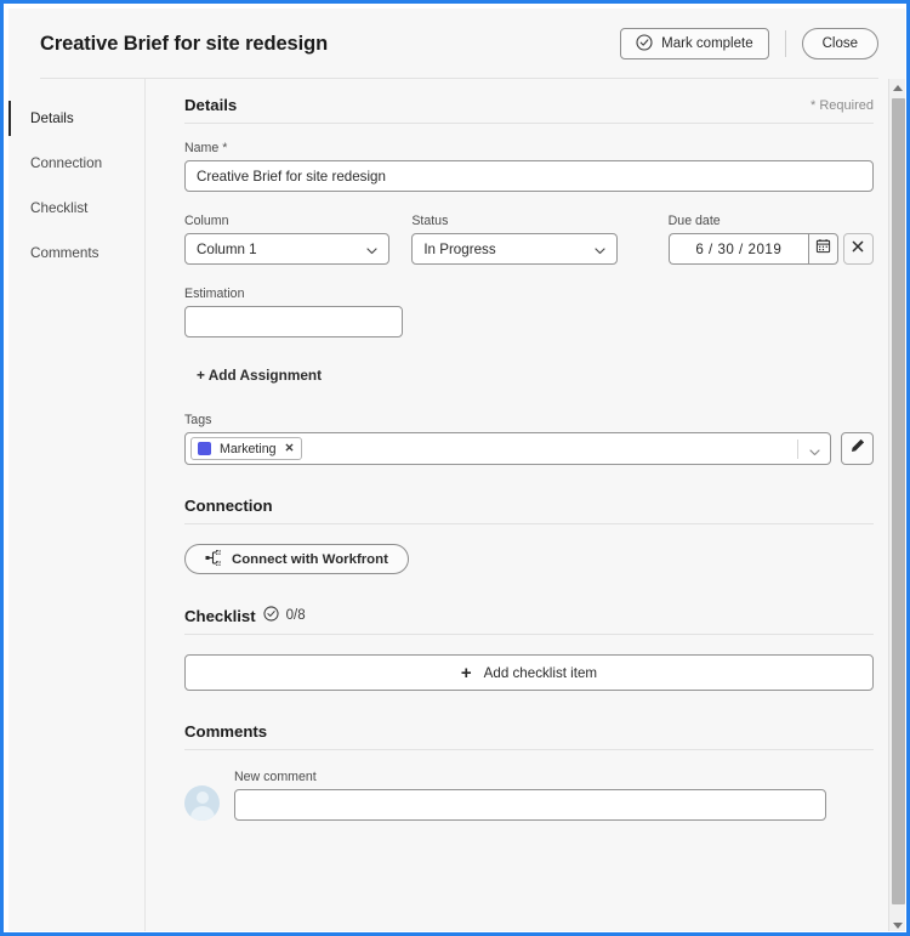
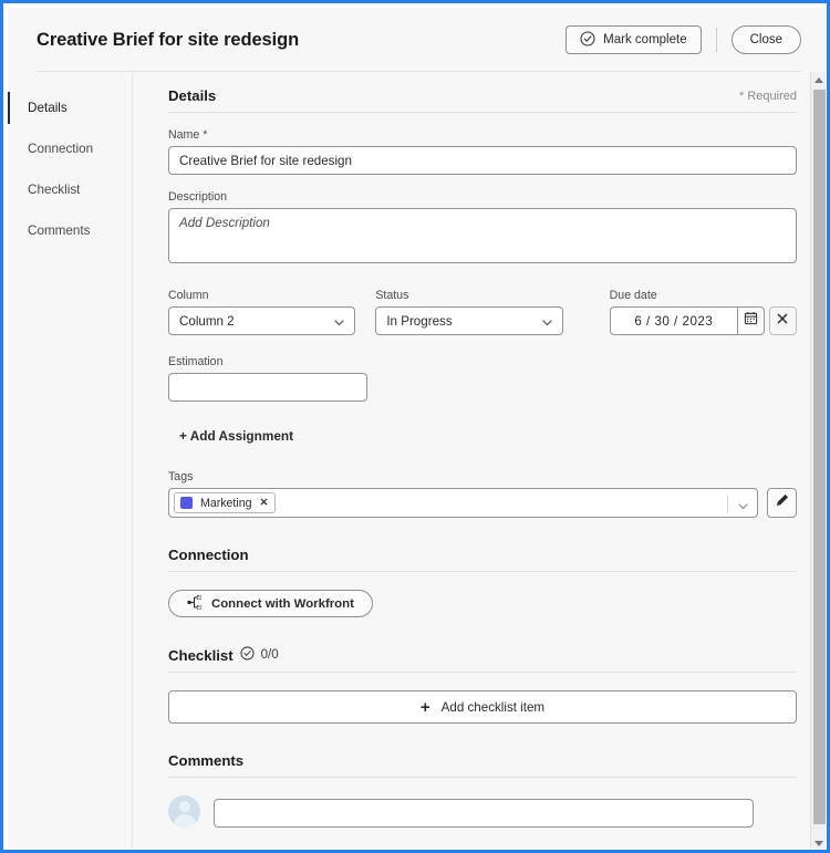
  Creative Brief for site redesign
  Mark complete
  Close
  Details
  Connection
  Checklist
  Comments
  Details
  * Required
  Name *
  Creative Brief for site redesign
+ Description
+ Add Description
  Column
- Column 1
+ Column 2
  Status
  In Progress
  Due date
- 6 / 30 / 2019
+ 6 / 30 / 2023
  Estimation
  + Add Assignment
  Tags
  Marketing
  ✕
  Connection
  Connect with Workfront
  Checklist
- 0/8
+ 0/0
  +
  Add checklist item
  Comments
- New comment
